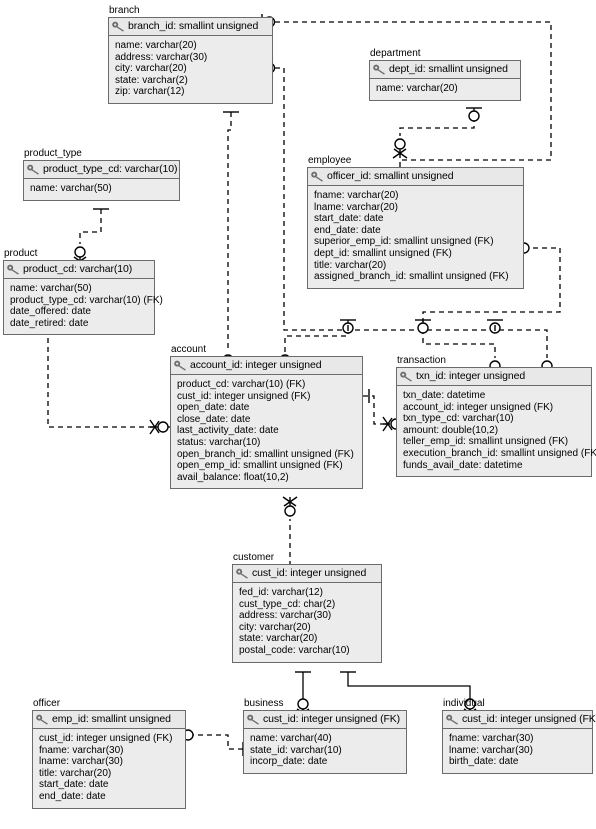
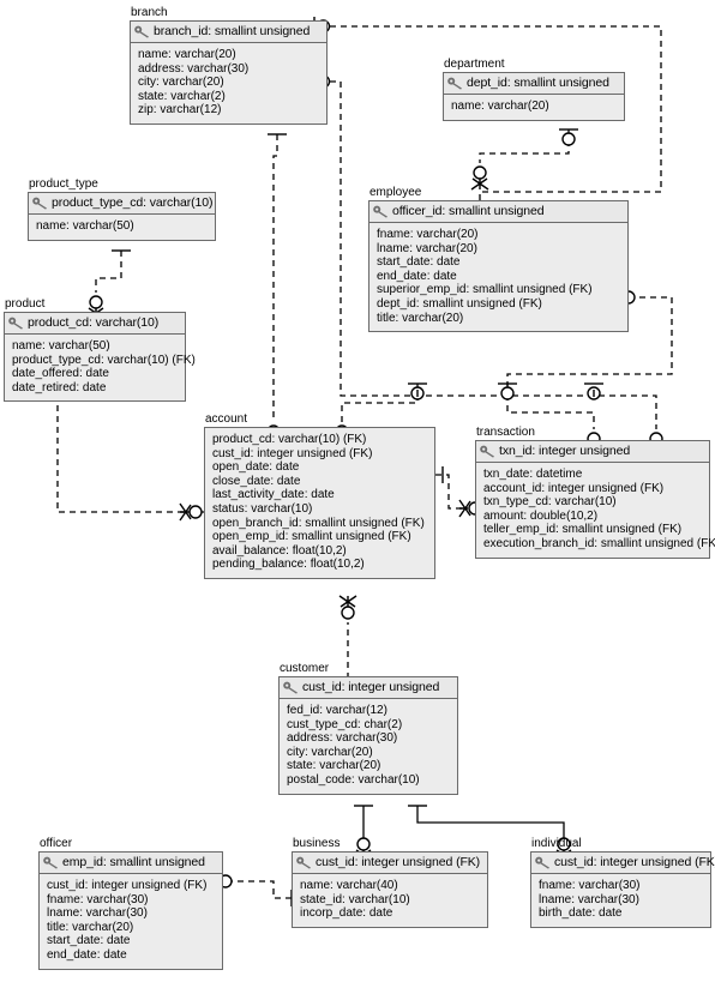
  branch
  branch_id: smallint unsigned
  name: varchar(20)
  address: varchar(30)
  city: varchar(20)
  state: varchar(2)
  zip: varchar(12)
  department
  dept_id: smallint unsigned
  name: varchar(20)
  product_type
  product_type_cd: varchar(10)
  name: varchar(50)
  employee
  officer_id: smallint unsigned
  fname: varchar(20)
  lname: varchar(20)
  start_date: date
  end_date: date
  superior_emp_id: smallint unsigned (FK)
  dept_id: smallint unsigned (FK)
  title: varchar(20)
- assigned_branch_id: smallint unsigned (FK)
  product
  product_cd: varchar(10)
  name: varchar(50)
  product_type_cd: varchar(10) (FK)
  date_offered: date
  date_retired: date
  account
- account_id: integer unsigned
  product_cd: varchar(10) (FK)
  cust_id: integer unsigned (FK)
  open_date: date
  close_date: date
  last_activity_date: date
  status: varchar(10)
  open_branch_id: smallint unsigned (FK)
  open_emp_id: smallint unsigned (FK)
  avail_balance: float(10,2)
+ pending_balance: float(10,2)
  transaction
  txn_id: integer unsigned
  txn_date: datetime
  account_id: integer unsigned (FK)
  txn_type_cd: varchar(10)
  amount: double(10,2)
  teller_emp_id: smallint unsigned (FK)
  execution_branch_id: smallint unsigned (FK
- funds_avail_date: datetime
  customer
  cust_id: integer unsigned
  fed_id: varchar(12)
  cust_type_cd: char(2)
  address: varchar(30)
  city: varchar(20)
  state: varchar(20)
  postal_code: varchar(10)
  officer
  emp_id: smallint unsigned
  cust_id: integer unsigned (FK)
  fname: varchar(30)
  lname: varchar(30)
  title: varchar(20)
  start_date: date
  end_date: date
  business
  cust_id: integer unsigned (FK)
  name: varchar(40)
  state_id: varchar(10)
  incorp_date: date
  individual
  cust_id: integer unsigned (FK
  fname: varchar(30)
  lname: varchar(30)
  birth_date: date
